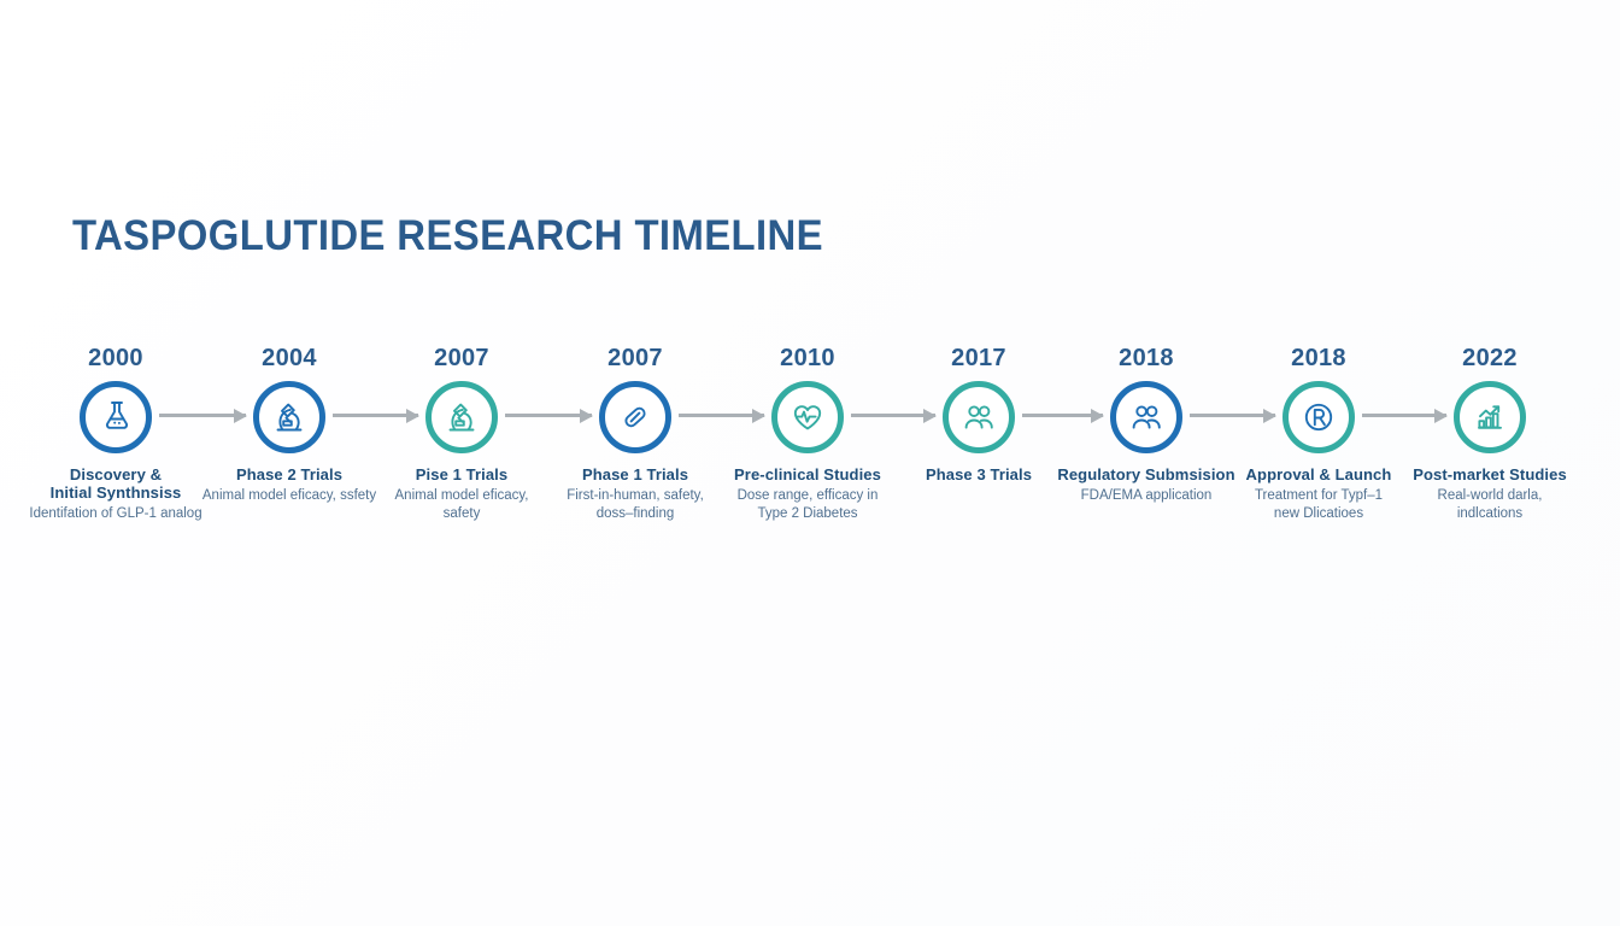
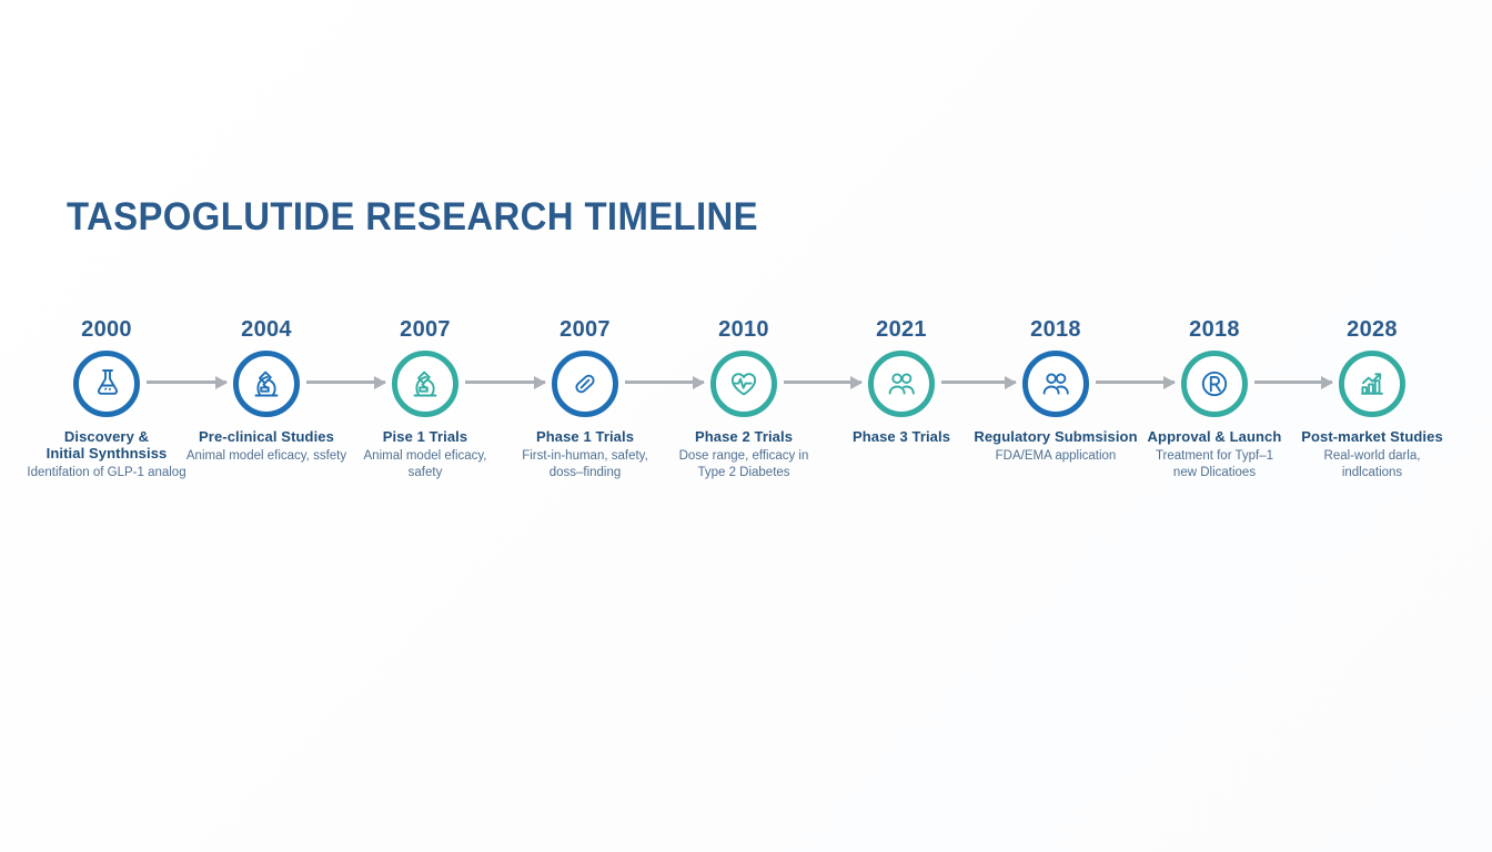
  TASPOGLUTIDE RESEARCH TIMELINE
  2000
  Discovery &
  Initial Synthnsiss
  Identifation of GLP-1 analog
  2004
- Phase 2 Trials
+ Pre-clinical Studies
  Animal model eficacy, ssfety
  2007
  Pise 1 Trials
  Animal model eficacy,
  safety
  2007
  Phase 1 Trials
  First-in-human, safety,
  doss–finding
  2010
- Pre-clinical Studies
+ Phase 2 Trials
  Dose range, efficacy in
  Type 2 Diabetes
- 2017
+ 2021
  Phase 3 Trials
  2018
  Regulatory Submsision
  FDA/EMA application
  2018
  Approval & Launch
  Treatment for Typf–1
  new Dlicatioes
- 2022
+ 2028
  Post-market Studies
  Real-world darla,
  indlcations
